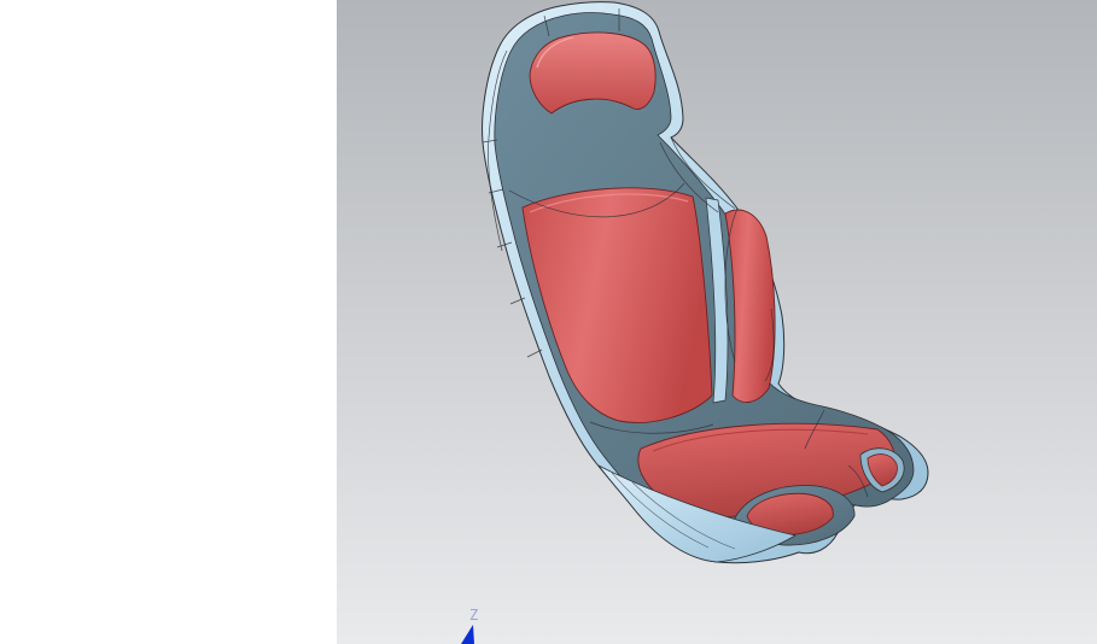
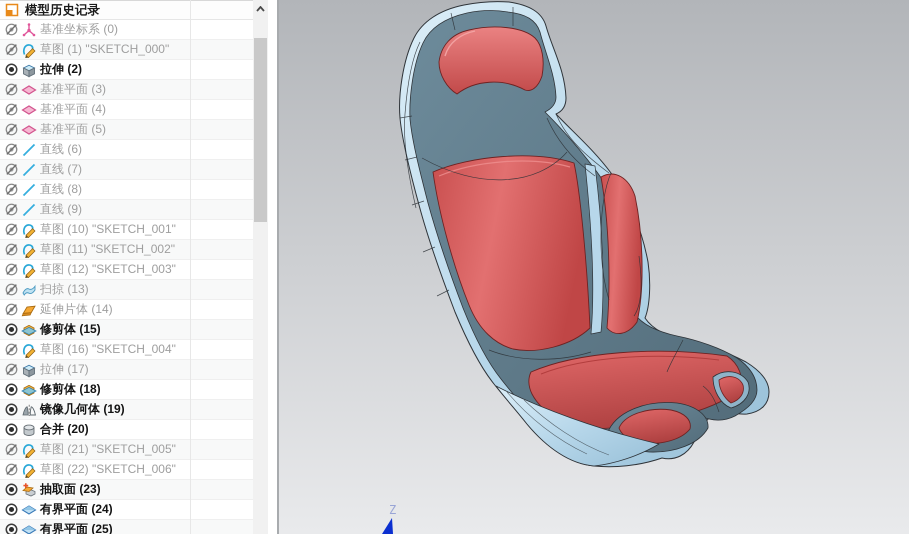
+ 模型历史记录
+ 基准坐标系 (0)
+ 草图 (1) "SKETCH_000"
+ 拉伸 (2)
+ 基准平面 (3)
+ 基准平面 (4)
+ 基准平面 (5)
+ 直线 (6)
+ 直线 (7)
+ 直线 (8)
+ 直线 (9)
+ 草图 (10) "SKETCH_001"
+ 草图 (11) "SKETCH_002"
+ 草图 (12) "SKETCH_003"
+ 扫掠 (13)
+ 延伸片体 (14)
+ 修剪体 (15)
+ 草图 (16) "SKETCH_004"
+ 拉伸 (17)
+ 修剪体 (18)
+ 镜像几何体 (19)
+ 合并 (20)
+ 草图 (21) "SKETCH_005"
+ 草图 (22) "SKETCH_006"
+ 抽取面 (23)
+ 有界平面 (24)
+ 有界平面 (25)
  Z
